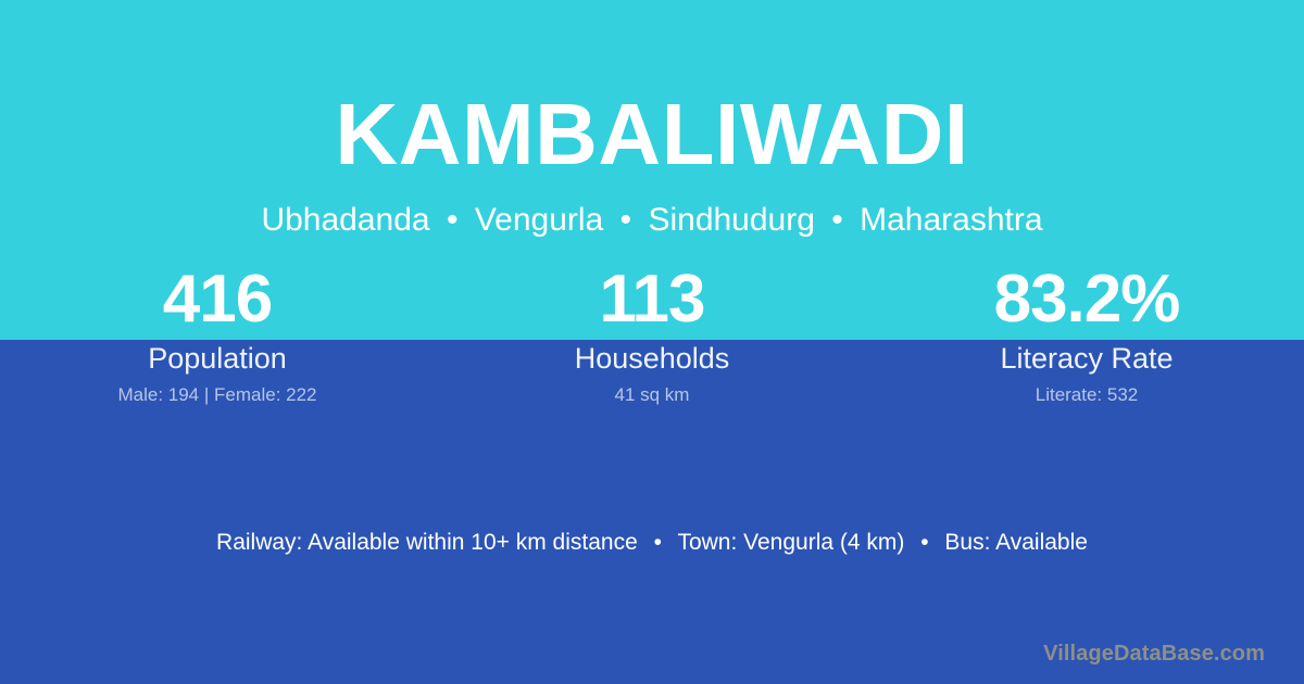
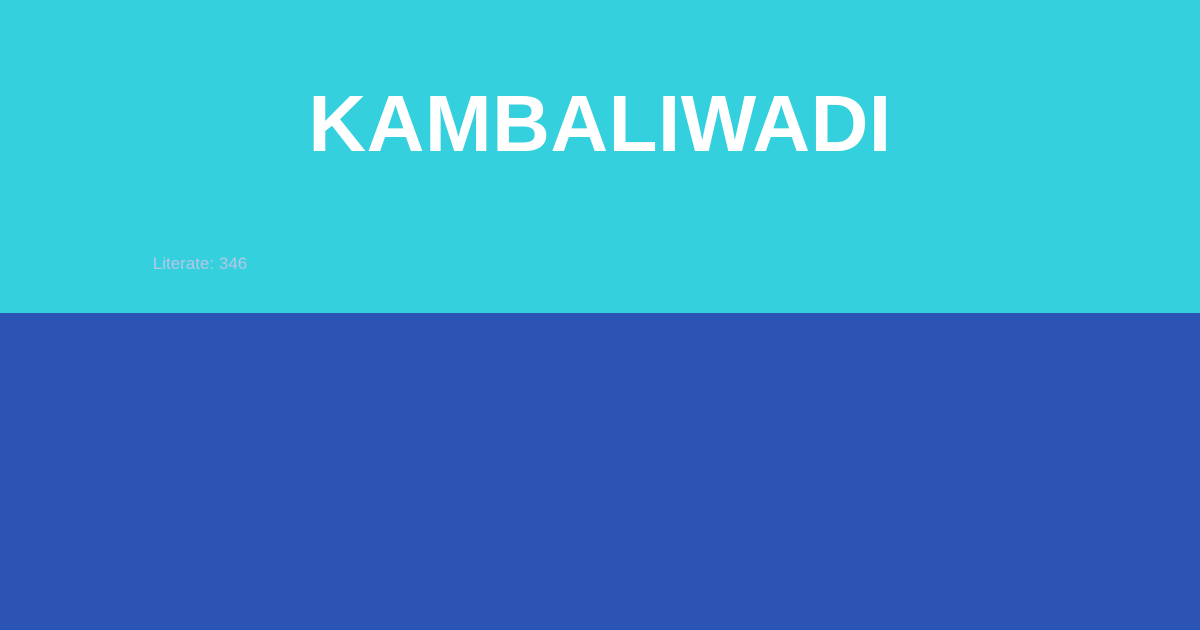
  KAMBALIWADI
- Ubhadanda • Vengurla • Sindhudurg • Maharashtra
- 416
- Population
- Male: 194 | Female: 222
- 113
- Households
- 41 sq km
- 83.2%
- Literacy Rate
- Literate: 532
+ Literate: 346
- Railway: Available within 10+ km distance • Town: Vengurla (4 km) • Bus: Available
- VillageDataBase.com
